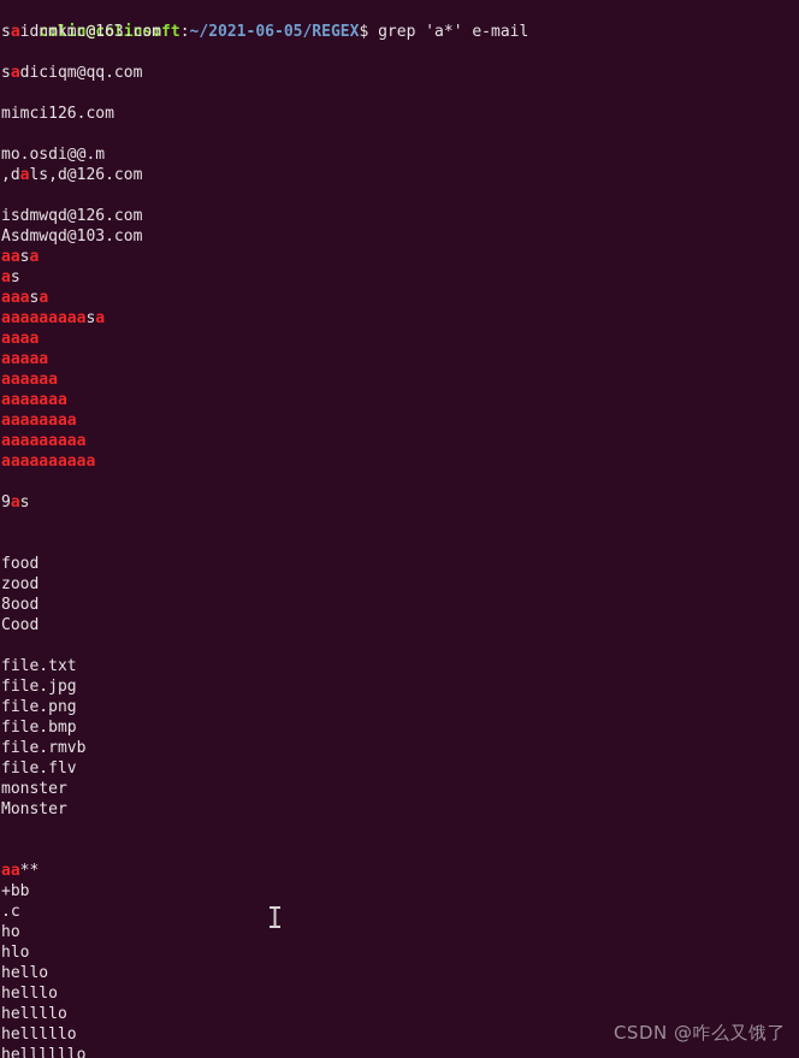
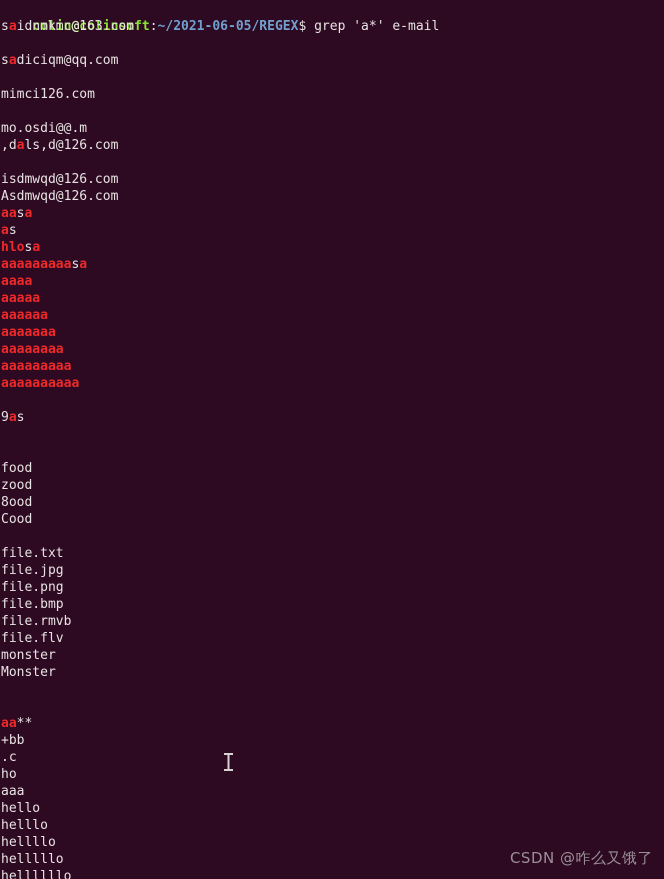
  colin@colinsoft:~/2021-06-05/REGEX$ grep 'a*' e-mail
  saidnmkmc@163.com
  sadiciqm@qq.com
  mimci126.com
  mo.osdi@@.m
  ,dals,d@126.com
  isdmwqd@126.com
- Asdmwqd@103.com
+ Asdmwqd@126.com
  aasa
  as
- aaasa
+ hlosa
  aaaaaaaaasa
  aaaa
  aaaaa
  aaaaaa
  aaaaaaa
  aaaaaaaa
  aaaaaaaaa
  aaaaaaaaaa
  9as
  food
  zood
  8ood
  Cood
  file.txt
  file.jpg
  file.png
  file.bmp
  file.rmvb
  file.flv
  monster
  Monster
  aa**
  +bb
  .c
  ho
- hlo
+ aaa
  hello
  helllo
  hellllo
  helllllo
  hellllllo
  CSDN @咋么又饿了
